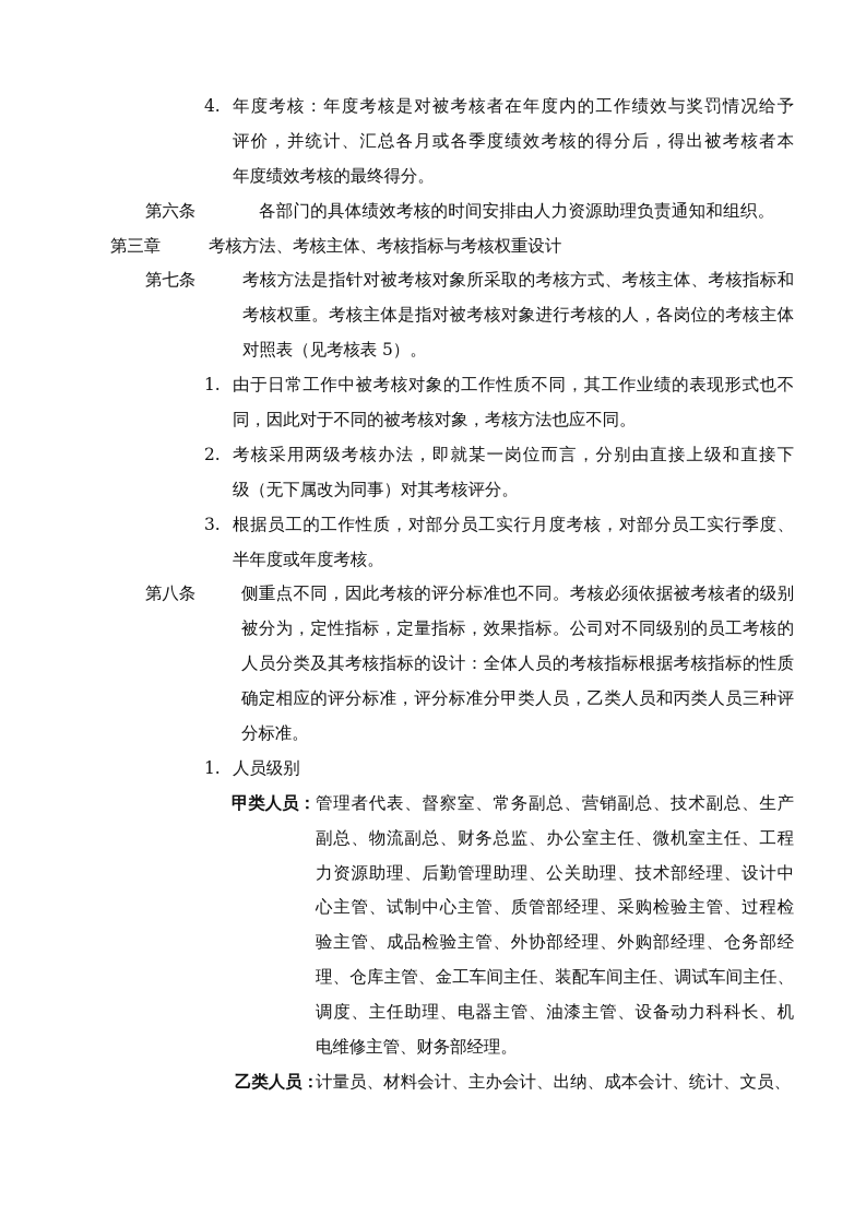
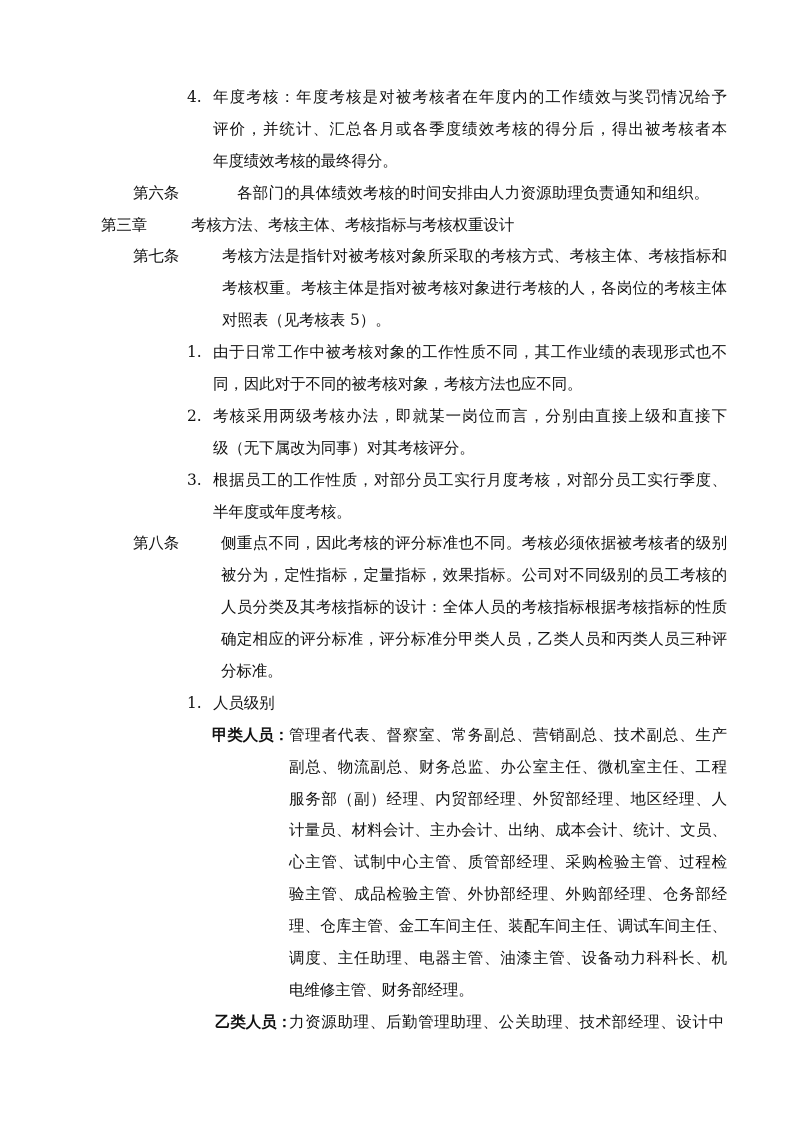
  4.
  年度考核：年度考核是对被考核者在年度内的工作绩效与奖罚情况给予
  评价，并统计、汇总各月或各季度绩效考核的得分后，得出被考核者本
  年度绩效考核的最终得分。
  第六条
  各部门的具体绩效考核的时间安排由人力资源助理负责通知和组织。
  第三章
  考核方法、考核主体、考核指标与考核权重设计
  第七条
  考核方法是指针对被考核对象所采取的考核方式、考核主体、考核指标和
  考核权重。考核主体是指对被考核对象进行考核的人，各岗位的考核主体
  对照表（见考核表 5）。
  1.
  由于日常工作中被考核对象的工作性质不同，其工作业绩的表现形式也不
  同，因此对于不同的被考核对象，考核方法也应不同。
  2.
  考核采用两级考核办法，即就某一岗位而言，分别由直接上级和直接下
  级（无下属改为同事）对其考核评分。
  3.
  根据员工的工作性质，对部分员工实行月度考核，对部分员工实行季度、
  半年度或年度考核。
  第八条
  侧重点不同，因此考核的评分标准也不同。考核必须依据被考核者的级别
  被分为，定性指标，定量指标，效果指标。公司对不同级别的员工考核的
  人员分类及其考核指标的设计：全体人员的考核指标根据考核指标的性质
  确定相应的评分标准，评分标准分甲类人员，乙类人员和丙类人员三种评
  分标准。
  1.
  人员级别
  甲类人员：
  管理者代表、督察室、常务副总、营销副总、技术副总、生产
  副总、物流副总、财务总监、办公室主任、微机室主任、工程
+ 服务部（副）经理、内贸部经理、外贸部经理、地区经理、人
- 力资源助理、后勤管理助理、公关助理、技术部经理、设计中
+ 计量员、材料会计、主办会计、出纳、成本会计、统计、文员、
  心主管、试制中心主管、质管部经理、采购检验主管、过程检
  验主管、成品检验主管、外协部经理、外购部经理、仓务部经
  理、仓库主管、金工车间主任、装配车间主任、调试车间主任、
  调度、主任助理、电器主管、油漆主管、设备动力科科长、机
  电维修主管、财务部经理。
  乙类人员：
- 计量员、材料会计、主办会计、出纳、成本会计、统计、文员、
+ 力资源助理、后勤管理助理、公关助理、技术部经理、设计中
